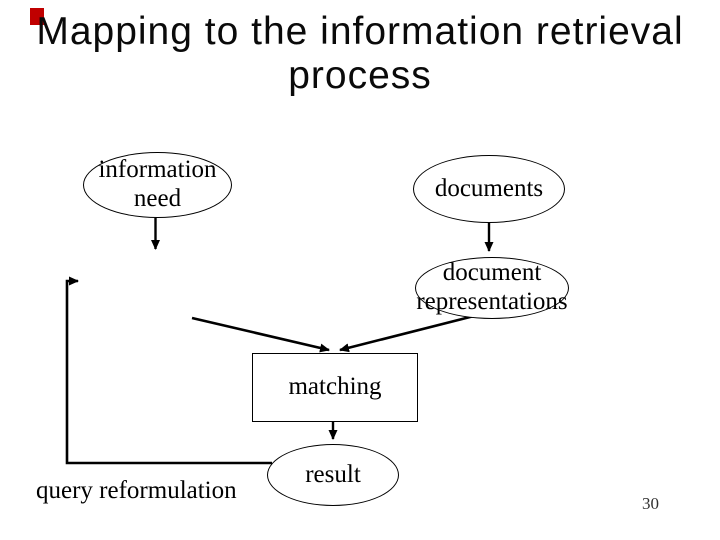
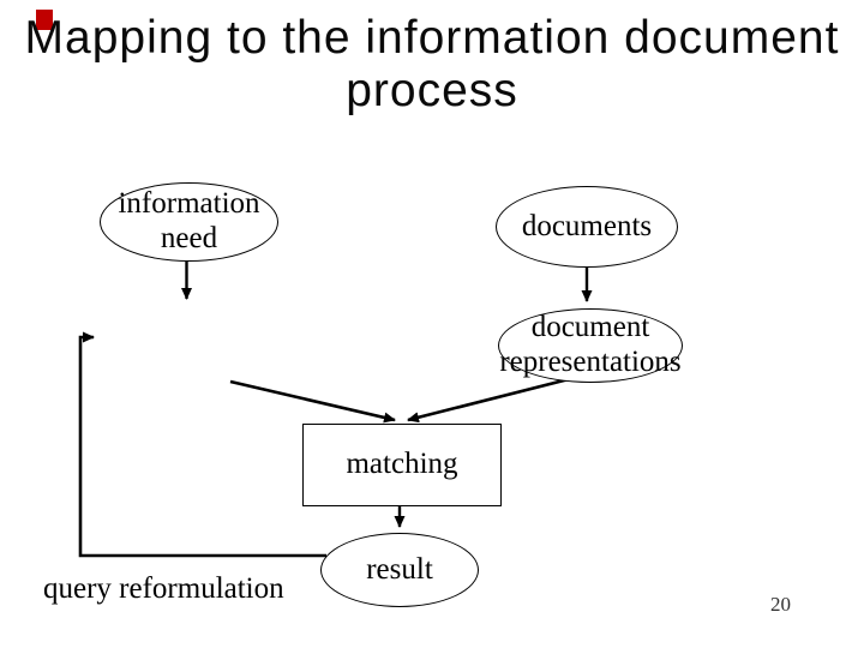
- Mapping to the information retrieval
+ Mapping to the information document
  process
  information need
  documents
  document representations
  matching
  result
  query reformulation
- 30
+ 20
